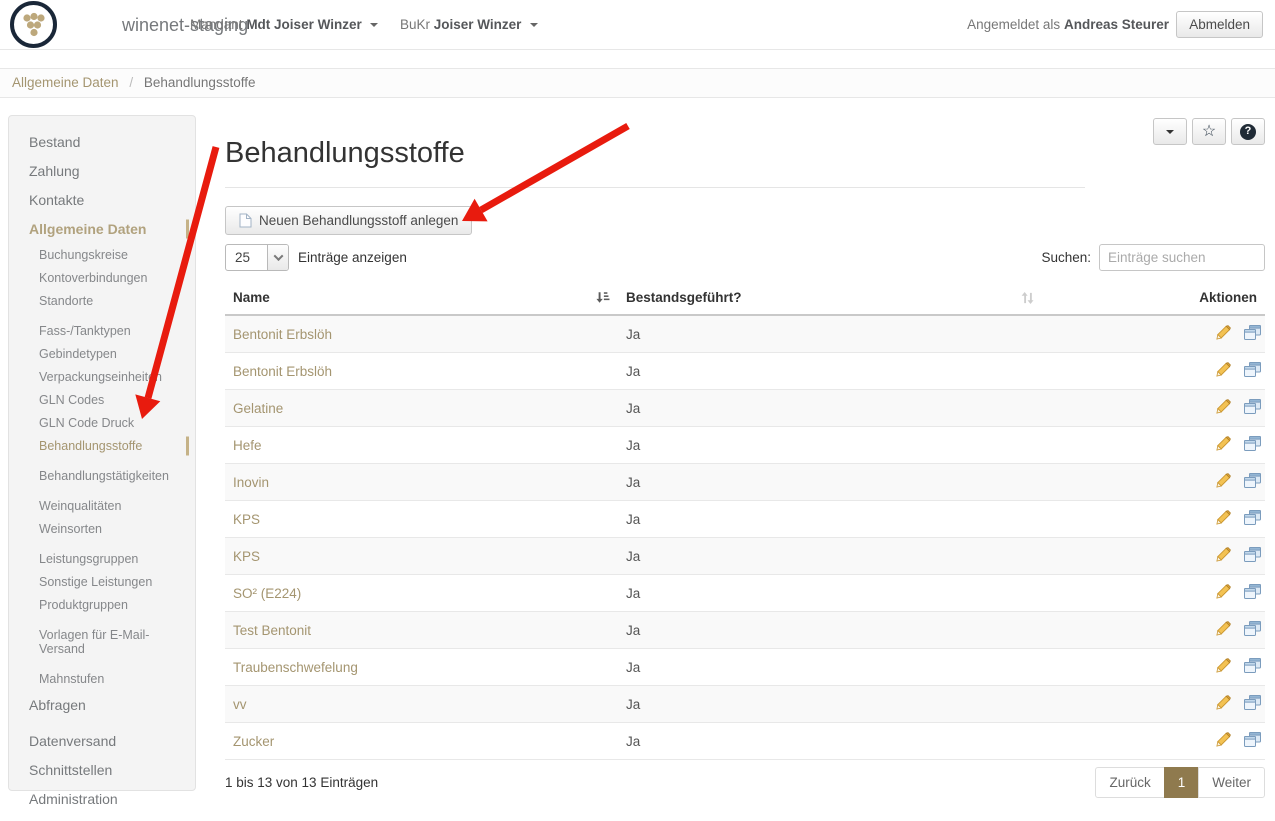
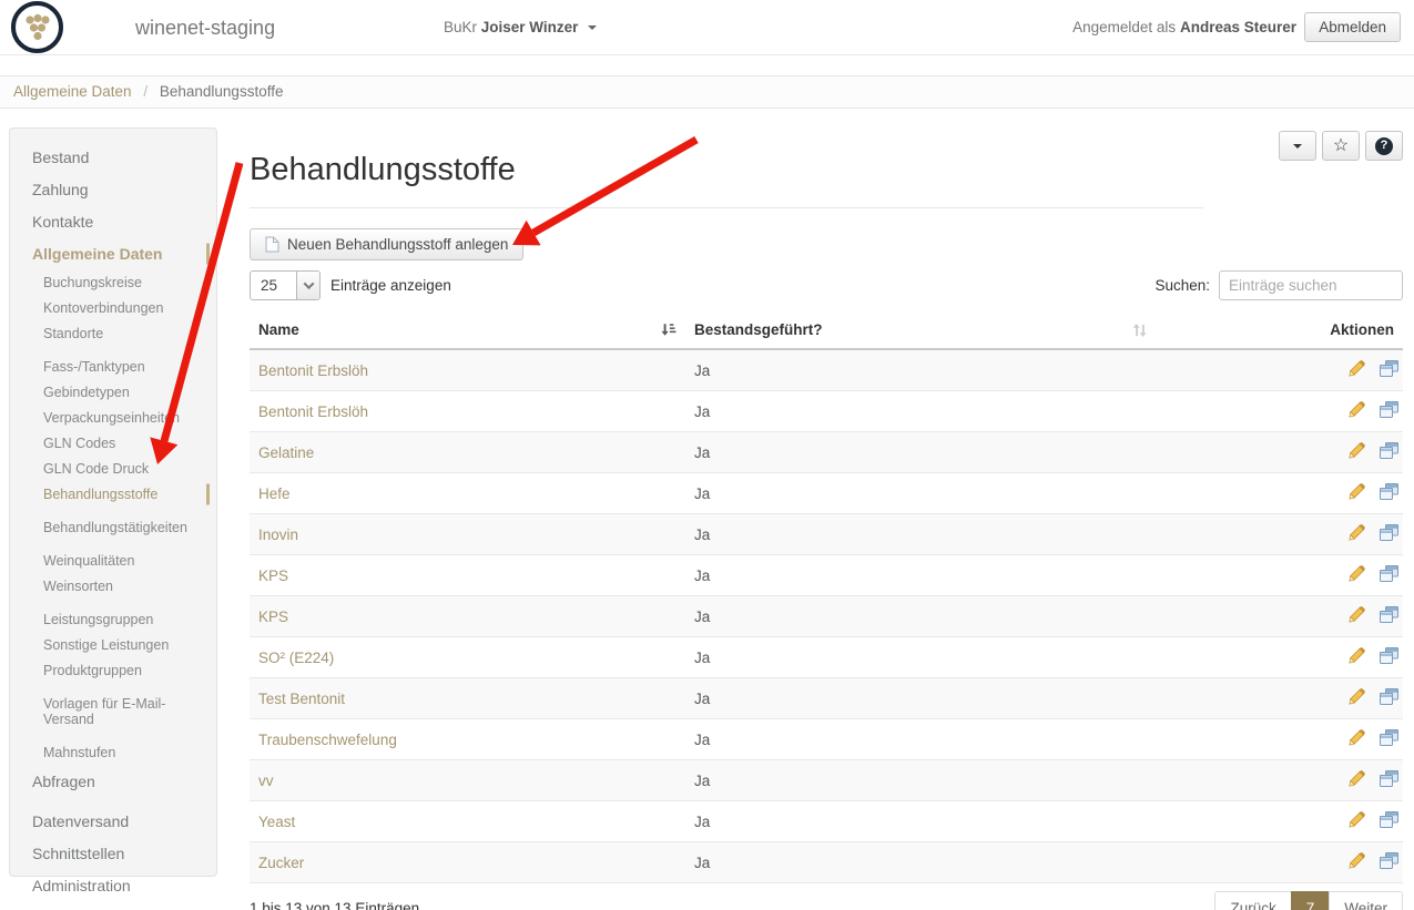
  winenet-staging
- Mandant Mdt Joiser Winzer
  BuKr Joiser Winzer
  Angemeldet als Andreas Steurer
  Abmelden
  Allgemeine Daten / Behandlungsstoffe
  Bestand
  Zahlung
  Kontakte
  Allgemeine Daten
  Buchungskreise
  Kontoverbindungen
  Standorte
  Fass-/Tanktypen
  Gebindetypen
  Verpackungseinheitn
  GLN Codes
  GLN Code Druck
  Behandlungsstoffe
  Behandlungstätigkeiten
  Weinqualitäten
  Weinsorten
  Leistungsgruppen
  Sonstige Leistungen
  Produktgruppen
  Vorlagen für E-Mail-Versand
  Mahnstufen
  Abfragen
  Datenversand
  Schnittstellen
  Administration
  ☆
  ?
  Behandlungsstoffe
  Neuen Behandlungsstoff anlegen
  25
  Einträge anzeigen
  Suchen:
  Einträge suchen
  Name	Bestandsgeführt?	Aktionen
  Bentonit Erbslöh	Ja
  Bentonit Erbslöh	Ja
  Gelatine	Ja
  Hefe	Ja
  Inovin	Ja
  KPS	Ja
  KPS	Ja
  SO² (E224)	Ja
  Test Bentonit	Ja
  Traubenschwefelung	Ja
  vv	Ja
+ Yeast	Ja
  Zucker	Ja
  1 bis 13 von 13 Einträgen
  Zurück
- 1
+ 7
  Weiter
